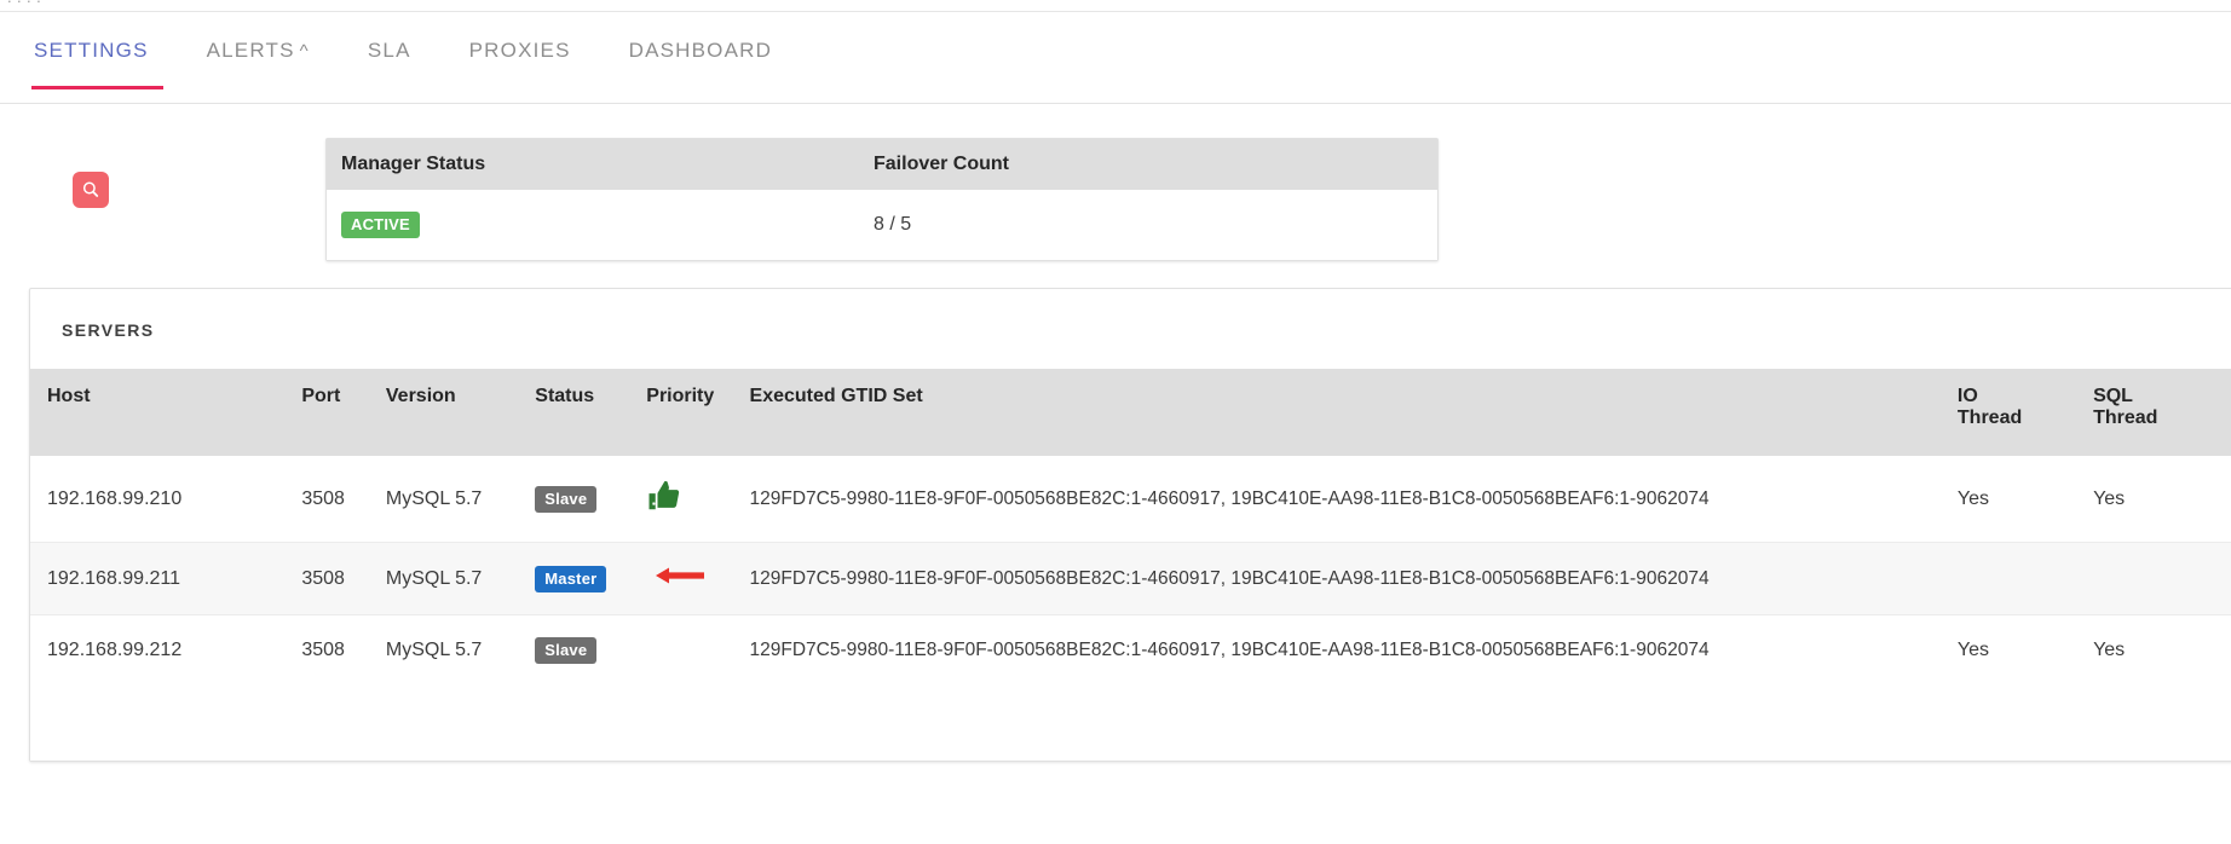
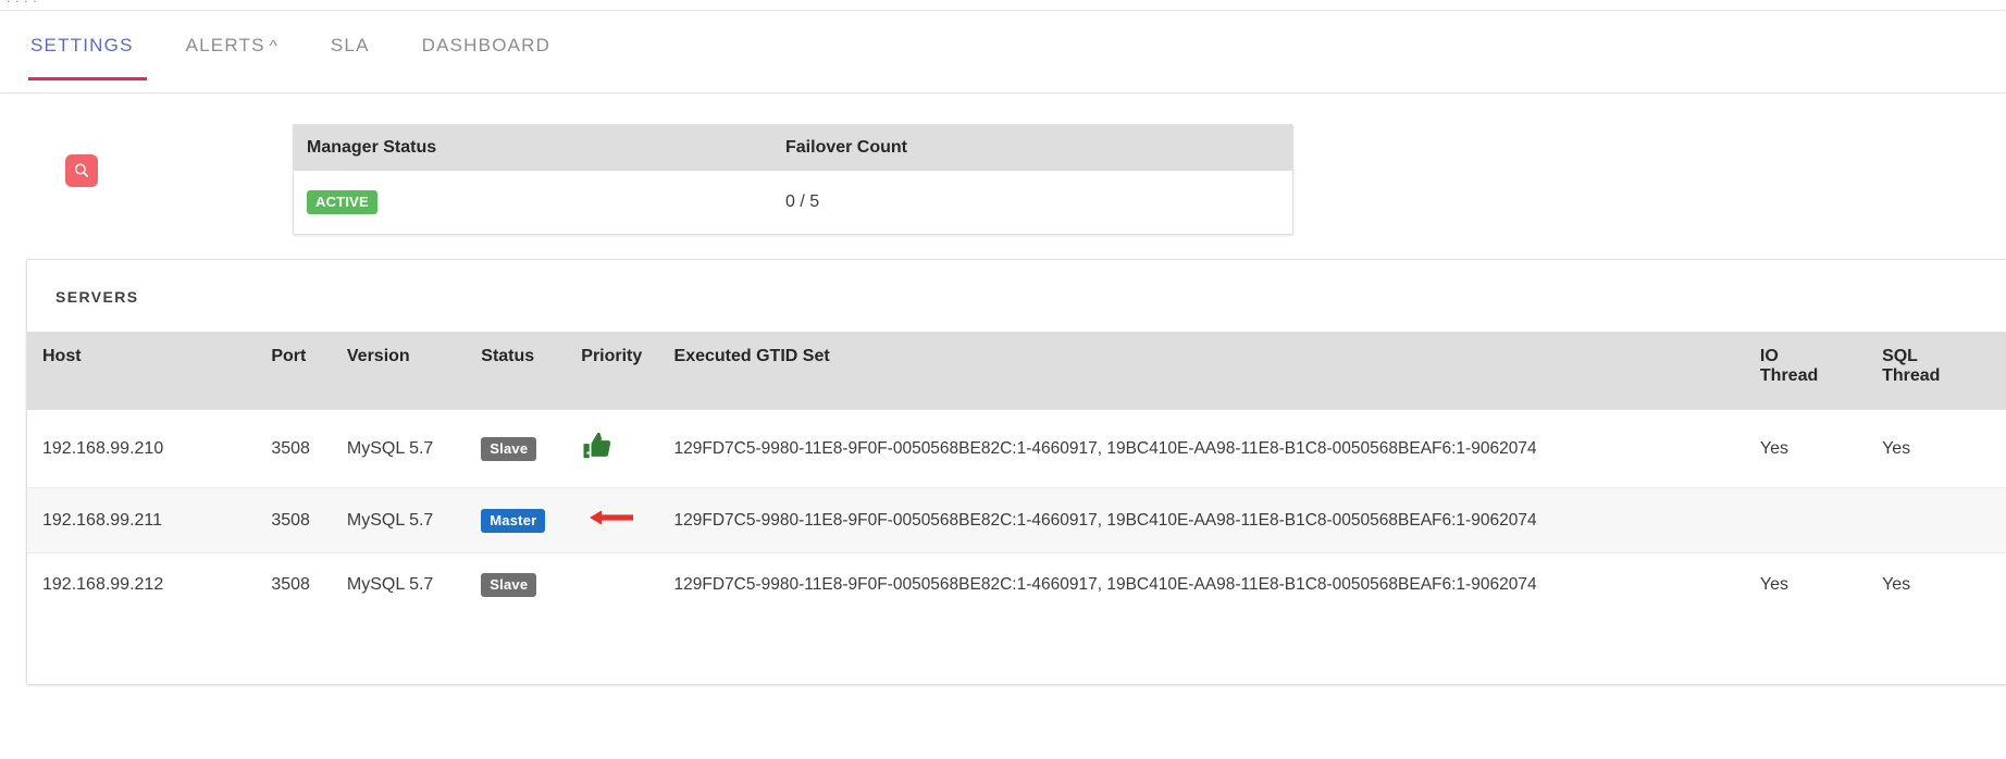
  SETTINGS
  ALERTS ^
  SLA
- PROXIES
  DASHBOARD
  Manager Status
  Failover Count
  ACTIVE
- 8 / 5
+ 0 / 5
  SERVERS
  Host	Port	Version	Status	Priority	Executed GTID Set	IO Thread	SQL Thread
  192.168.99.210	3508	MySQL 5.7	Slave		129FD7C5-9980-11E8-9F0F-0050568BE82C:1-4660917, 19BC410E-AA98-11E8-B1C8-0050568BEAF6:1-9062074	Yes	Yes
  192.168.99.211	3508	MySQL 5.7	Master		129FD7C5-9980-11E8-9F0F-0050568BE82C:1-4660917, 19BC410E-AA98-11E8-B1C8-0050568BEAF6:1-9062074
  192.168.99.212	3508	MySQL 5.7	Slave		129FD7C5-9980-11E8-9F0F-0050568BE82C:1-4660917, 19BC410E-AA98-11E8-B1C8-0050568BEAF6:1-9062074	Yes	Yes
